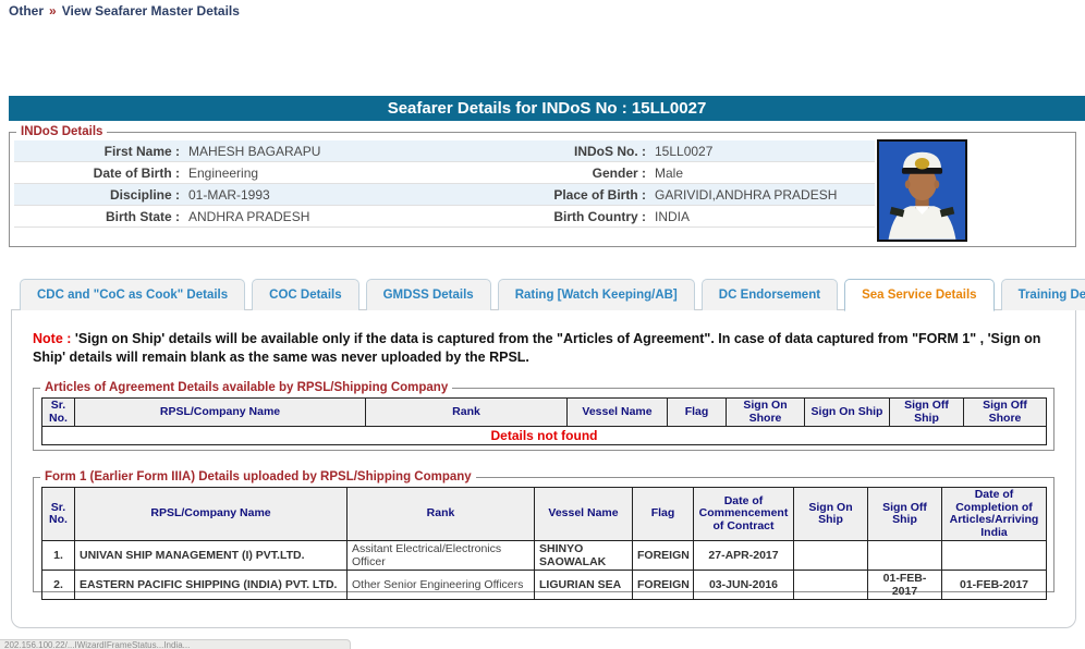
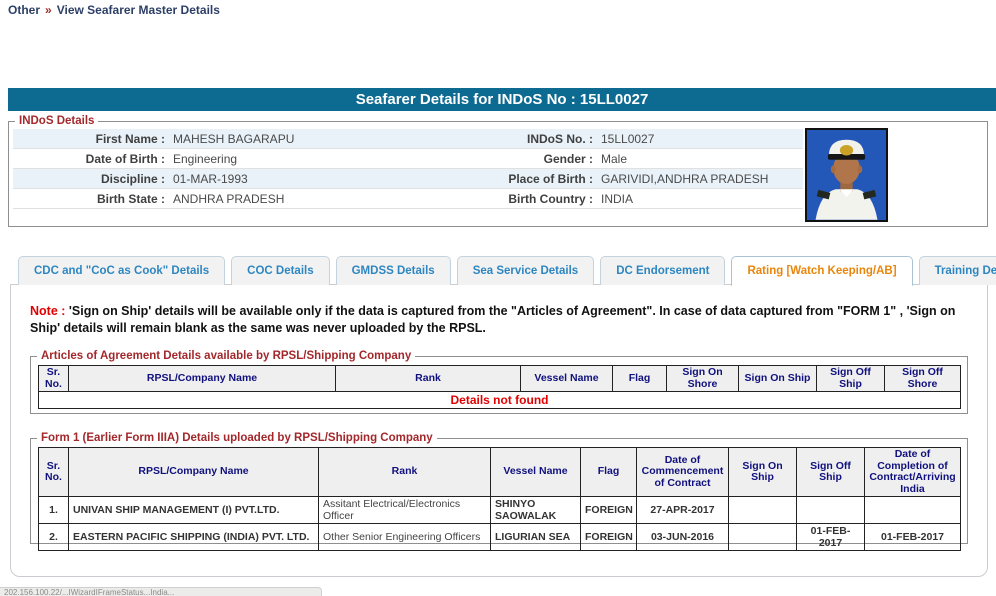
  Other » View Seafarer Master Details
  Seafarer Details for INDoS No : 15LL0027
  INDoS Details
  First Name :
  MAHESH BAGARAPU
  INDoS No. :
  15LL0027
  Date of Birth :
  Engineering
  Gender :
  Male
  Discipline :
  01-MAR-1993
  Place of Birth :
  GARIVIDI,ANDHRA PRADESH
  Birth State :
  ANDHRA PRADESH
  Birth Country :
  INDIA
  CDC and "CoC as Cook" Details
  COC Details
  GMDSS Details
- Rating [Watch Keeping/AB]
+ Sea Service Details
  DC Endorsement
- Sea Service Details
+ Rating [Watch Keeping/AB]
  Note : 'Sign on Ship' details will be available only if the data is captured from the "Articles of Agreement". In case of data captured from "FORM 1" , 'Sign on Ship' details will remain blank as the same was never uploaded by the RPSL.
  Articles of Agreement Details available by RPSL/Shipping Company
  Sr. No.	RPSL/Company Name	Rank	Vessel Name	Flag	Sign On Shore	Sign On Ship	Sign Off Ship	Sign Off Shore
  Details not found
  Form 1 (Earlier Form IIIA) Details uploaded by RPSL/Shipping Company
- Sr. No.	RPSL/Company Name	Rank	Vessel Name	Flag	Date of Commencement of Contract	Sign On Ship	Sign Off Ship	Date of Completion of Articles/Arriving India
+ Sr. No.	RPSL/Company Name	Rank	Vessel Name	Flag	Date of Commencement of Contract	Sign On Ship	Sign Off Ship	Date of Completion of Contract/Arriving India
  1.	UNIVAN SHIP MANAGEMENT (I) PVT.LTD.	Assitant Electrical/Electronics Officer	SHINYO SAOWALAK	FOREIGN	27-APR-2017
  2.	EASTERN PACIFIC SHIPPING (INDIA) PVT. LTD.	Other Senior Engineering Officers	LIGURIAN SEA	FOREIGN	03-JUN-2016		01-FEB-2017	01-FEB-2017
  202.156.100.22/...IWizardIFrameStatus...India...
